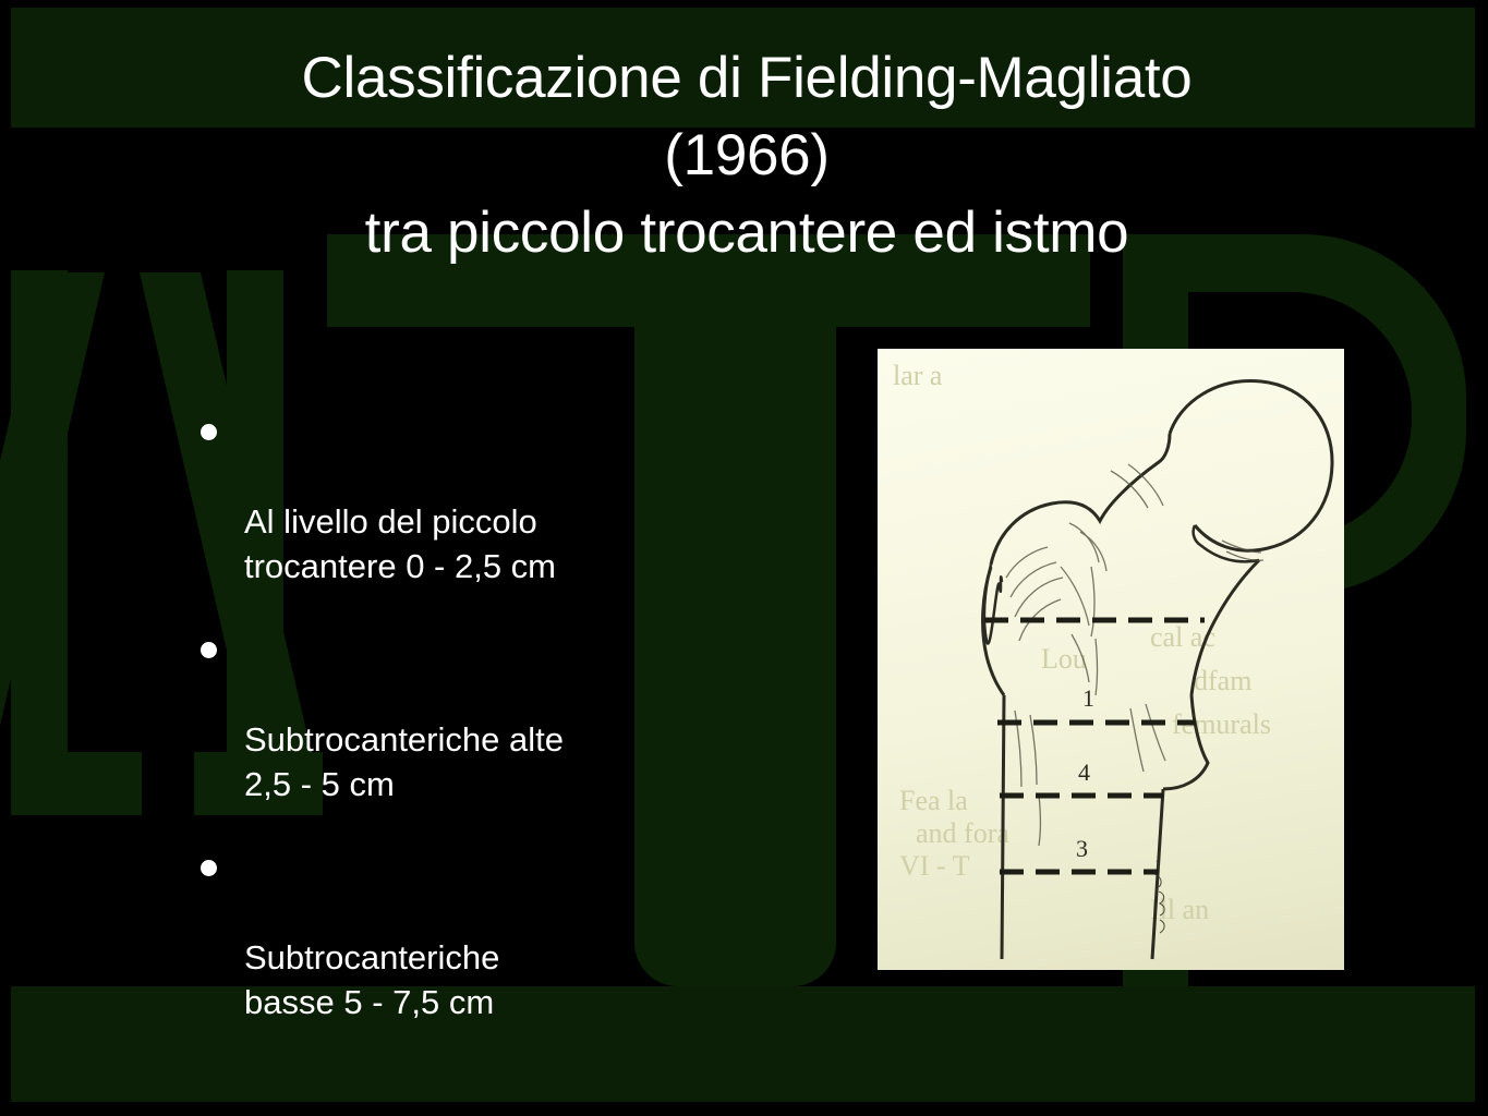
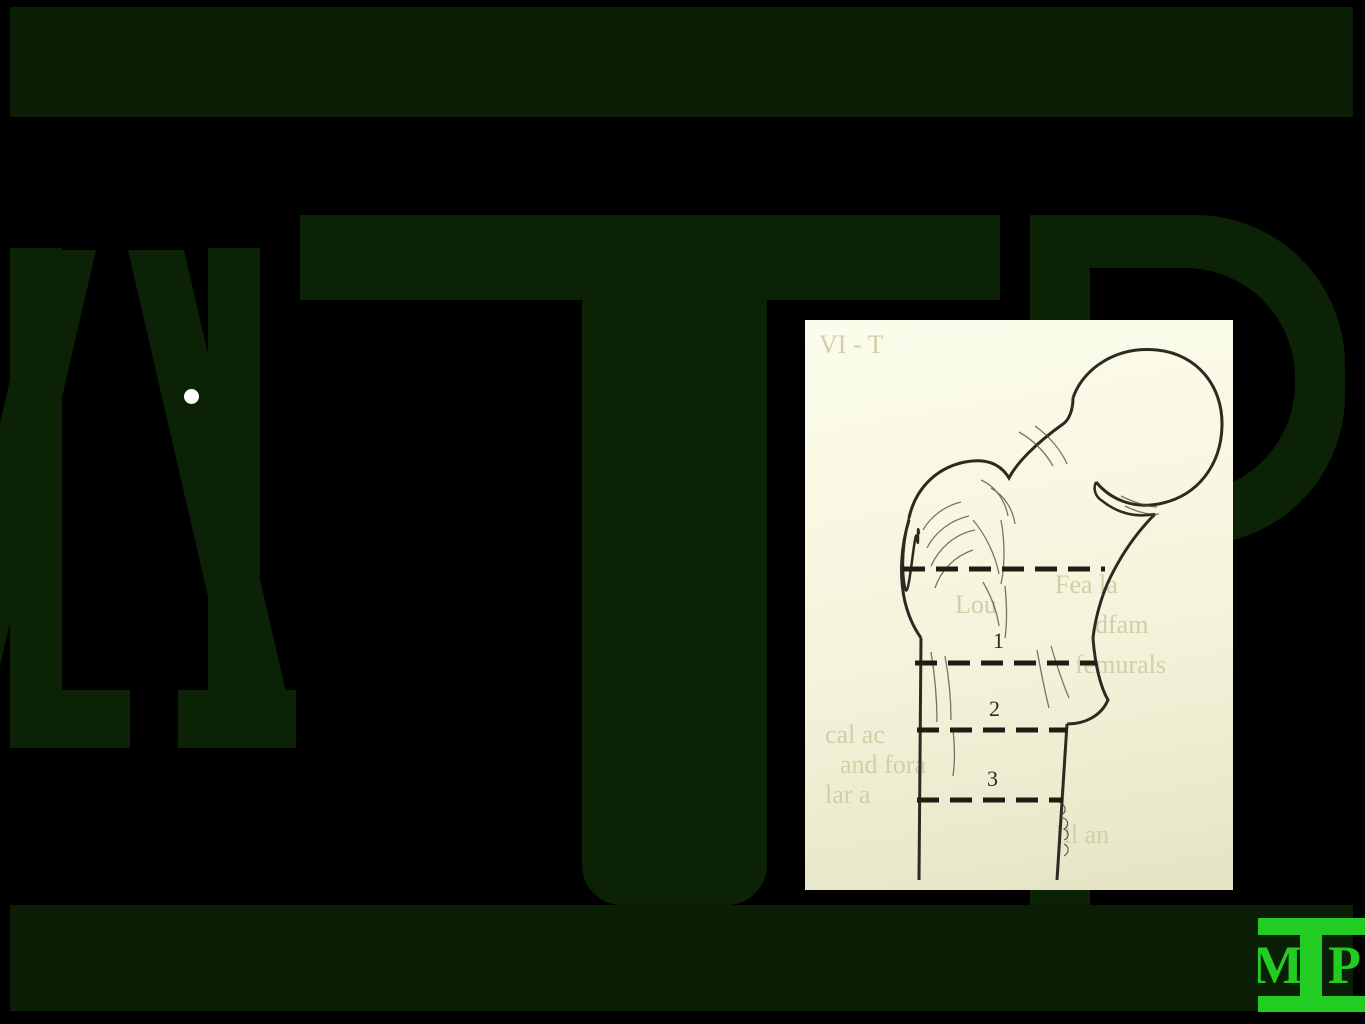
- Classificazione di Fielding-Magliato
- (1966)
- tra piccolo trocantere ed istmo
- Al livello del piccolo
- trocantere 0 - 2,5 cm
- Subtrocanteriche alte
- 2,5 - 5 cm
- Subtrocanteriche
- basse 5 - 7,5 cm
- lar a
+ VI - T
- cal ac
+ Fea la
  Lou
  dfam
  fmurals
- Fea la
+ cal ac
  and for
- VI - T
+ lar a
  ll an
  1
- 4
+ 2
  3
+ M
+ P
